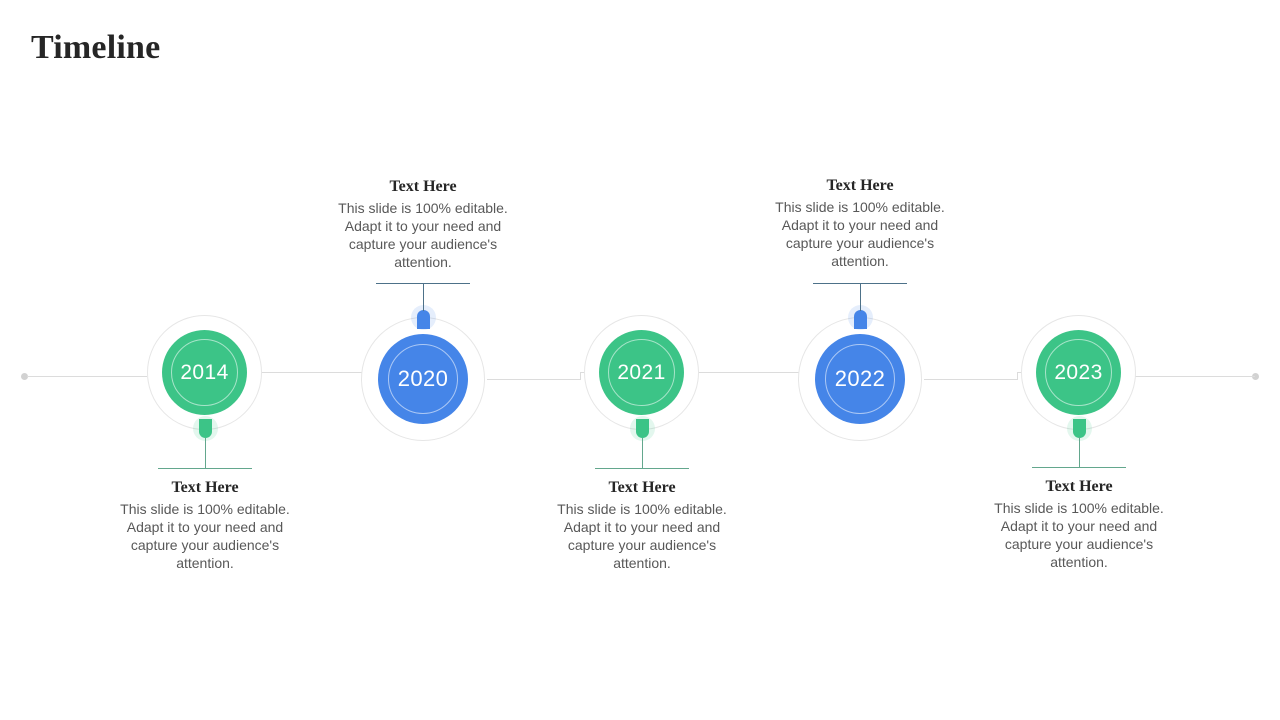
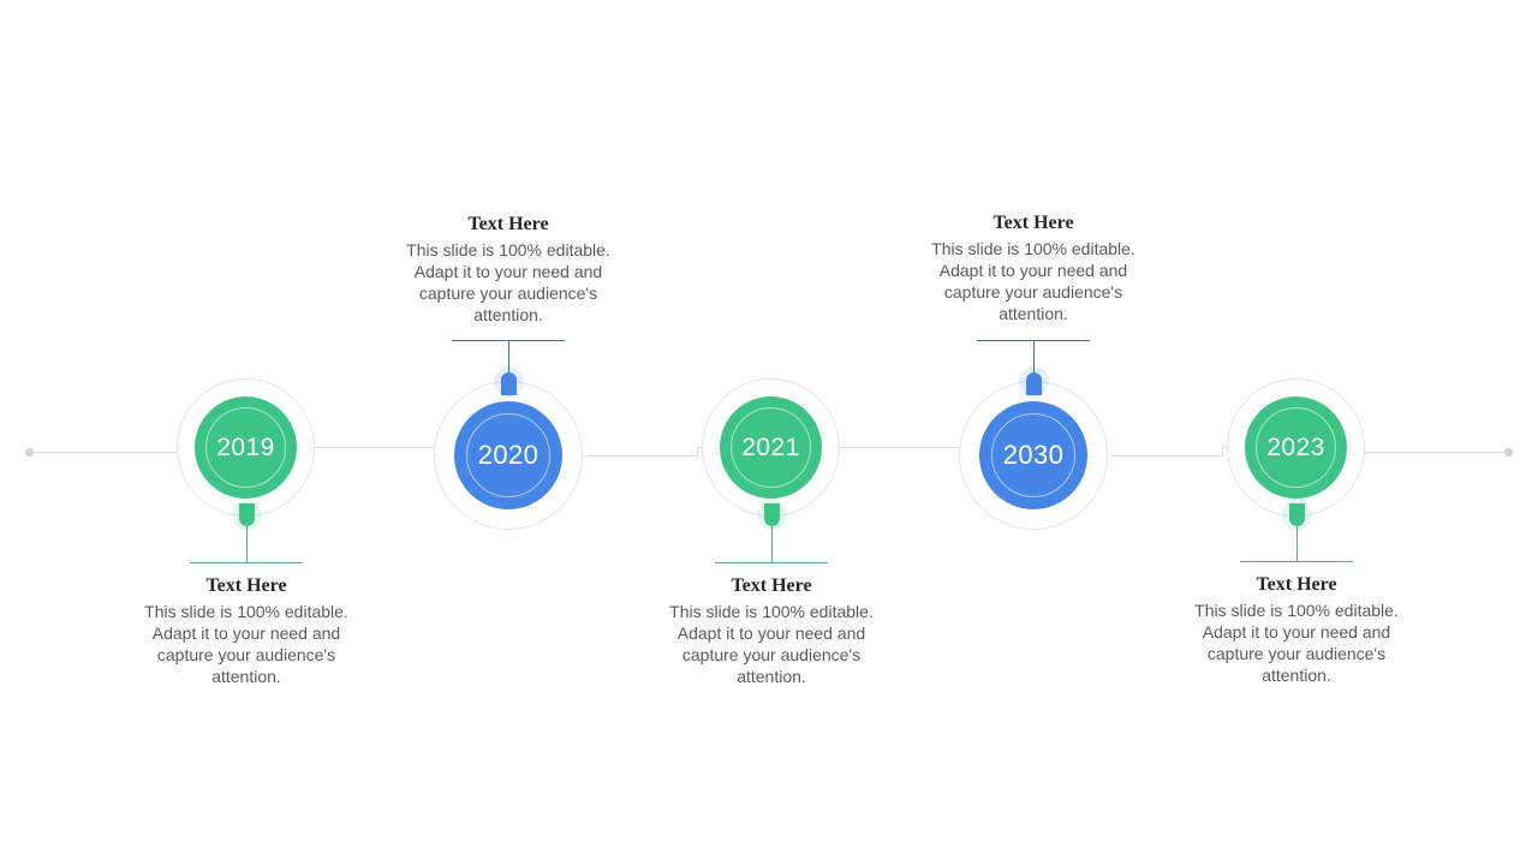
- Timeline
- 2014
+ 2019
  Text Here
  This slide is 100% editable. Adapt it to your need and capture your audience's attention.
  2020
  Text Here
  This slide is 100% editable. Adapt it to your need and capture your audience's attention.
  2021
  Text Here
  This slide is 100% editable. Adapt it to your need and capture your audience's attention.
- 2022
+ 2030
  Text Here
  This slide is 100% editable. Adapt it to your need and capture your audience's attention.
  2023
  Text Here
  This slide is 100% editable. Adapt it to your need and capture your audience's attention.
